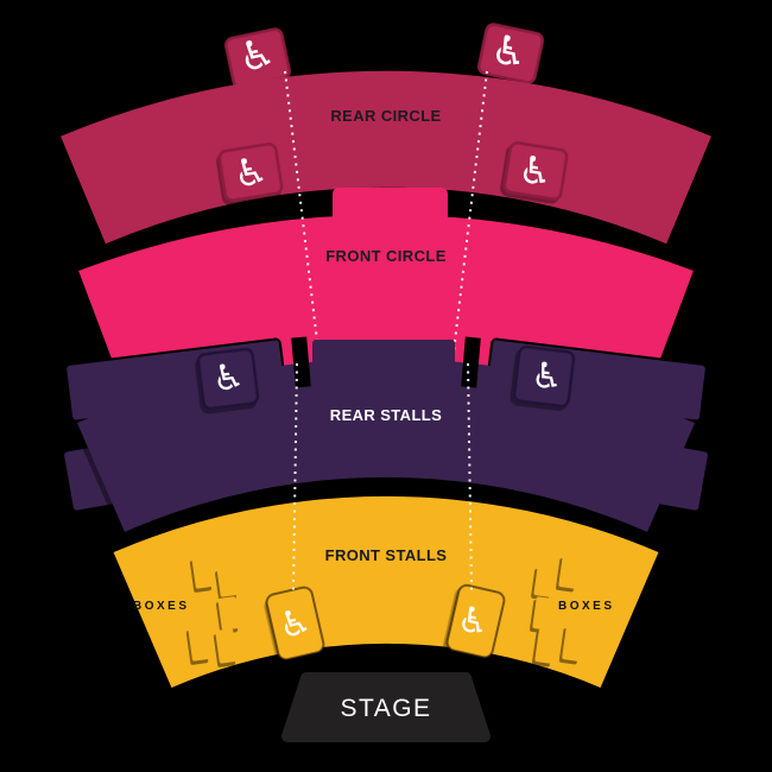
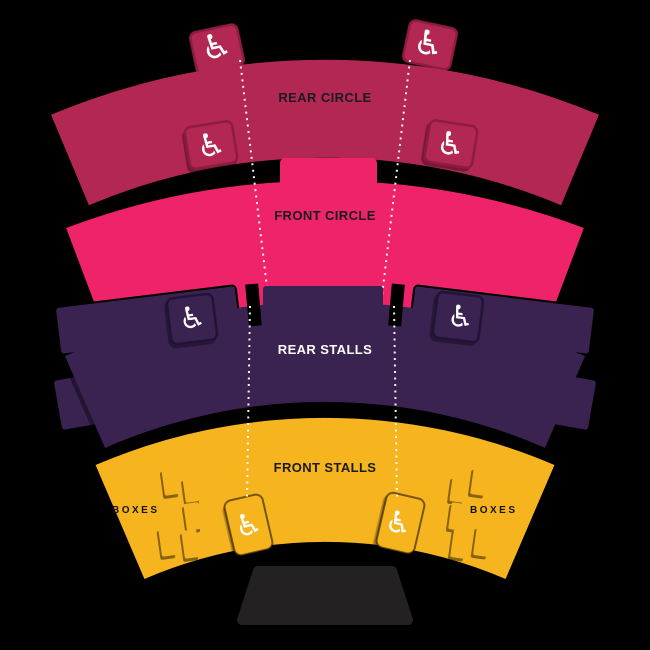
  REAR CIRCLE
  FRONT CIRCLE
  REAR STALLS
  FRONT STALLS
  BOXES
  BOXES
- STAGE
